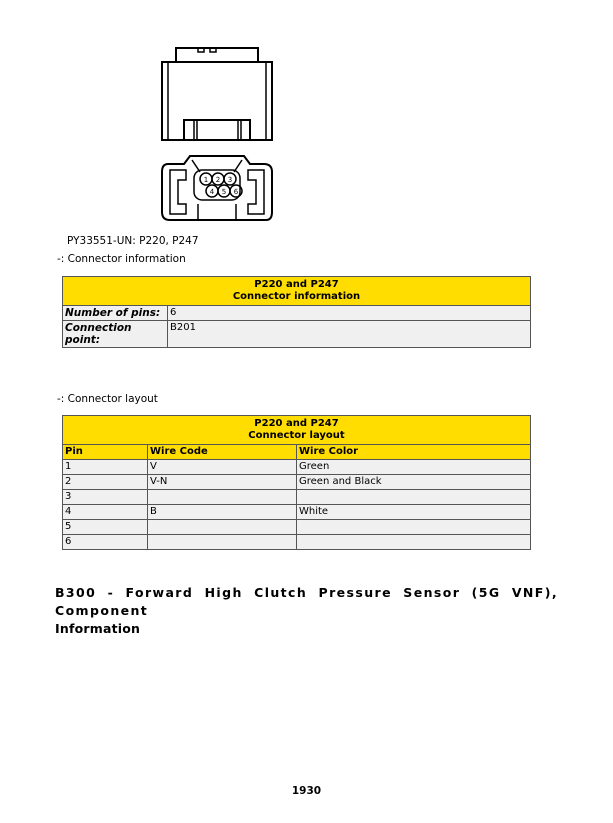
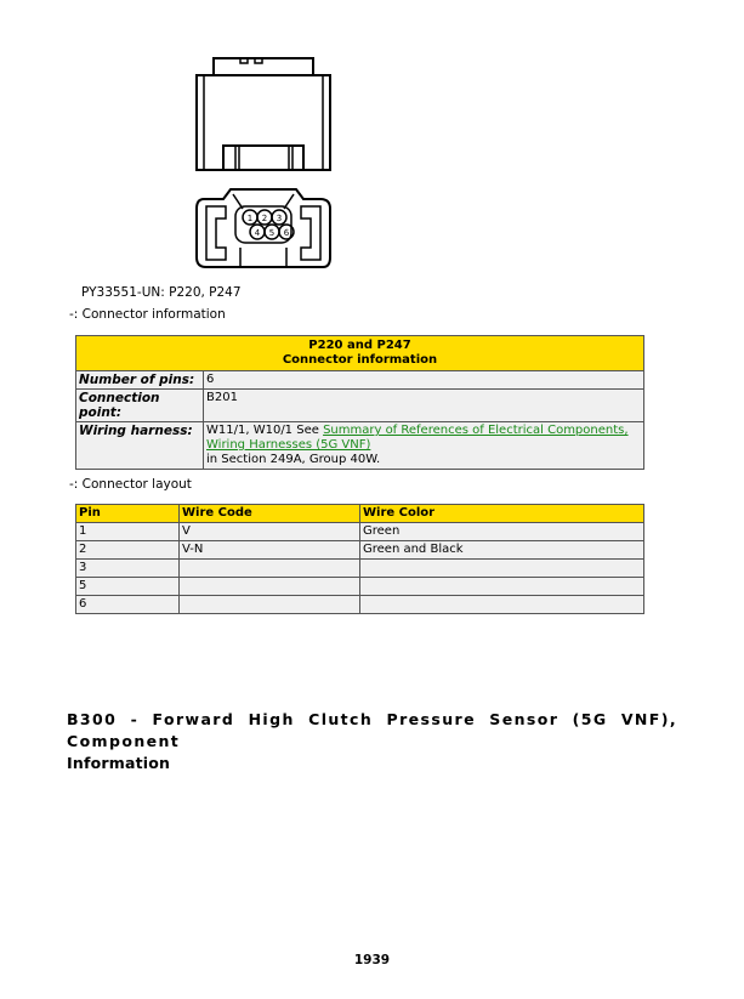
  1
  2
  3
  4
  5
  6
  PY33551-UN: P220, P247
  -: Connector information
  P220 and P247 Connector information
  Number of pins:	6
  Connection point:	B201
+ Wiring harness:	W11/1, W10/1 See Summary of References of Electrical Components, Wiring Harnesses (5G VNF) in Section 249A, Group 40W.
  -: Connector layout
- P220 and P247 Connector layout
  Pin	Wire Code	Wire Color
  1	V	Green
  2	V-N	Green and Black
  3
- 4	B	White
  5
  6
  B300 - Forward High Clutch Pressure Sensor (5G VNF), Component
  Information
- 1930
+ 1939
